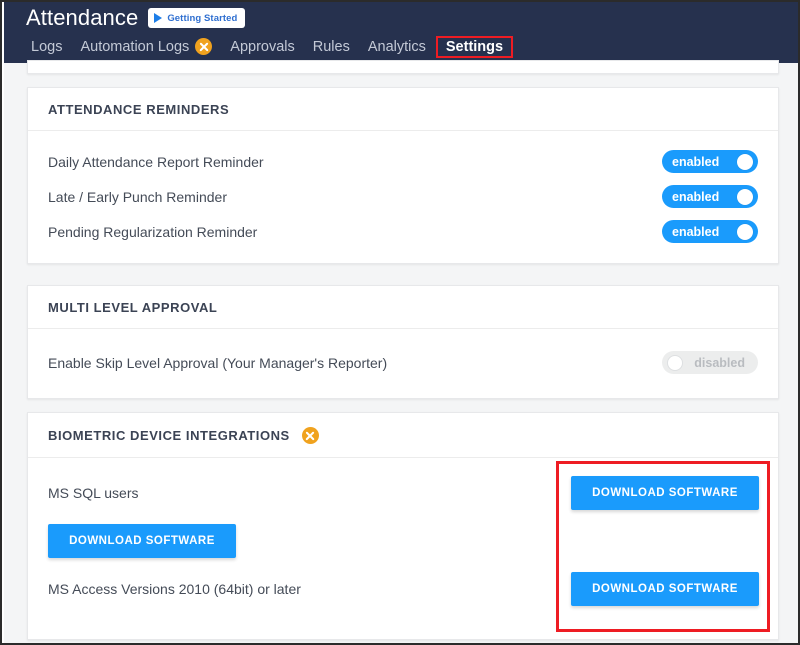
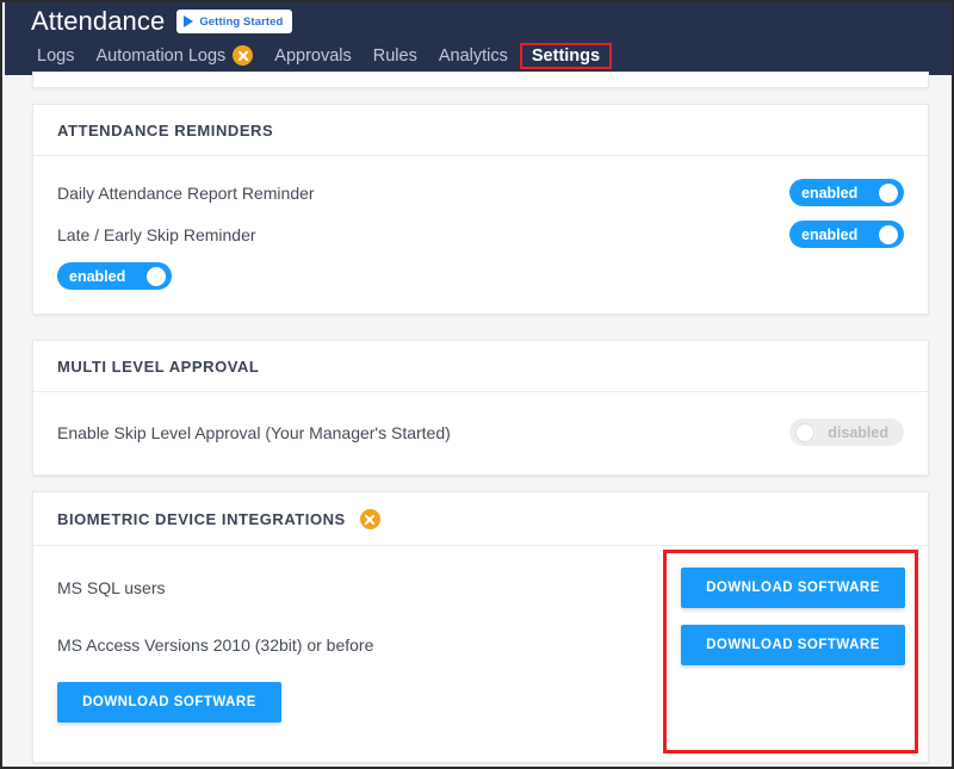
  Attendance
  Getting Started
  Logs
  Automation Logs
  Approvals
  Rules
  Analytics
  Settings
  ATTENDANCE REMINDERS
  Daily Attendance Report Reminder
  enabled
- Late / Early Punch Reminder
+ Late / Early Skip Reminder
  enabled
- Pending Regularization Reminder
  enabled
  MULTI LEVEL APPROVAL
- Enable Skip Level Approval (Your Manager's Reporter)
+ Enable Skip Level Approval (Your Manager's Started)
  disabled
  BIOMETRIC DEVICE INTEGRATIONS
  MS SQL users
  DOWNLOAD SOFTWARE
+ MS Access Versions 2010 (32bit) or before
  DOWNLOAD SOFTWARE
- MS Access Versions 2010 (64bit) or later
  DOWNLOAD SOFTWARE
